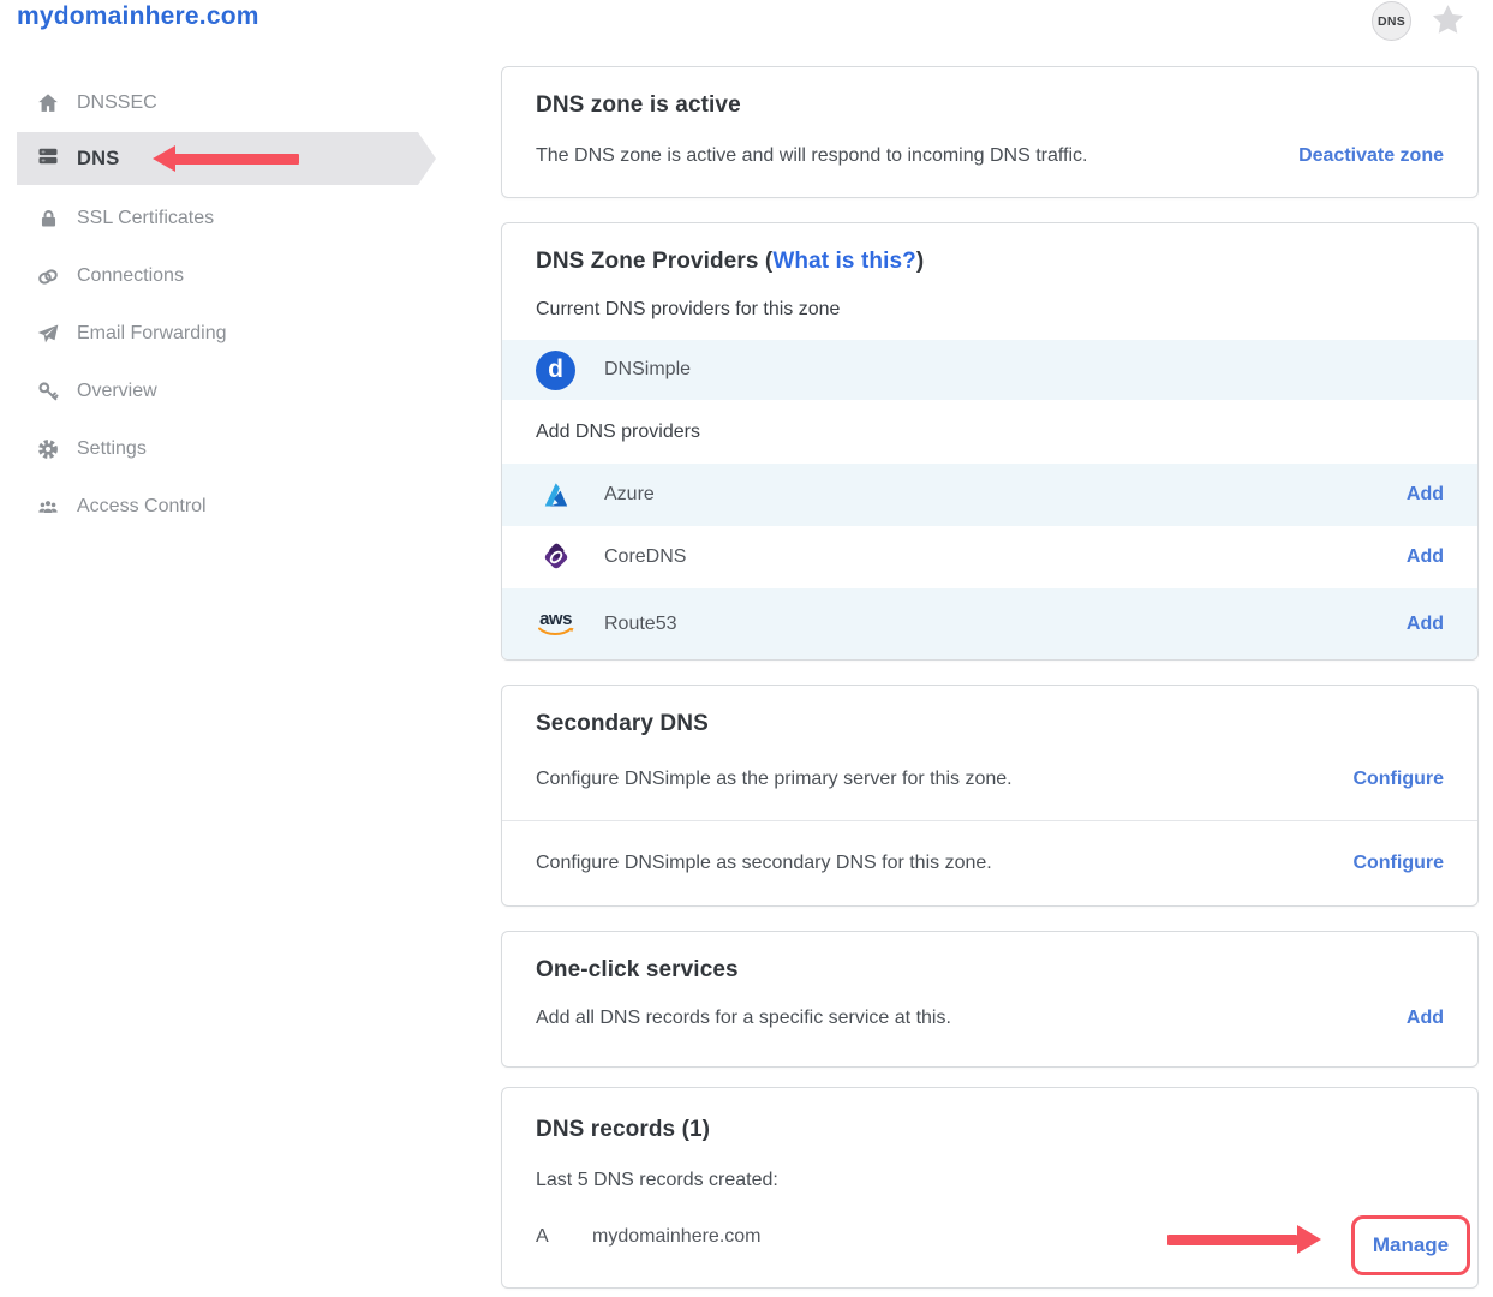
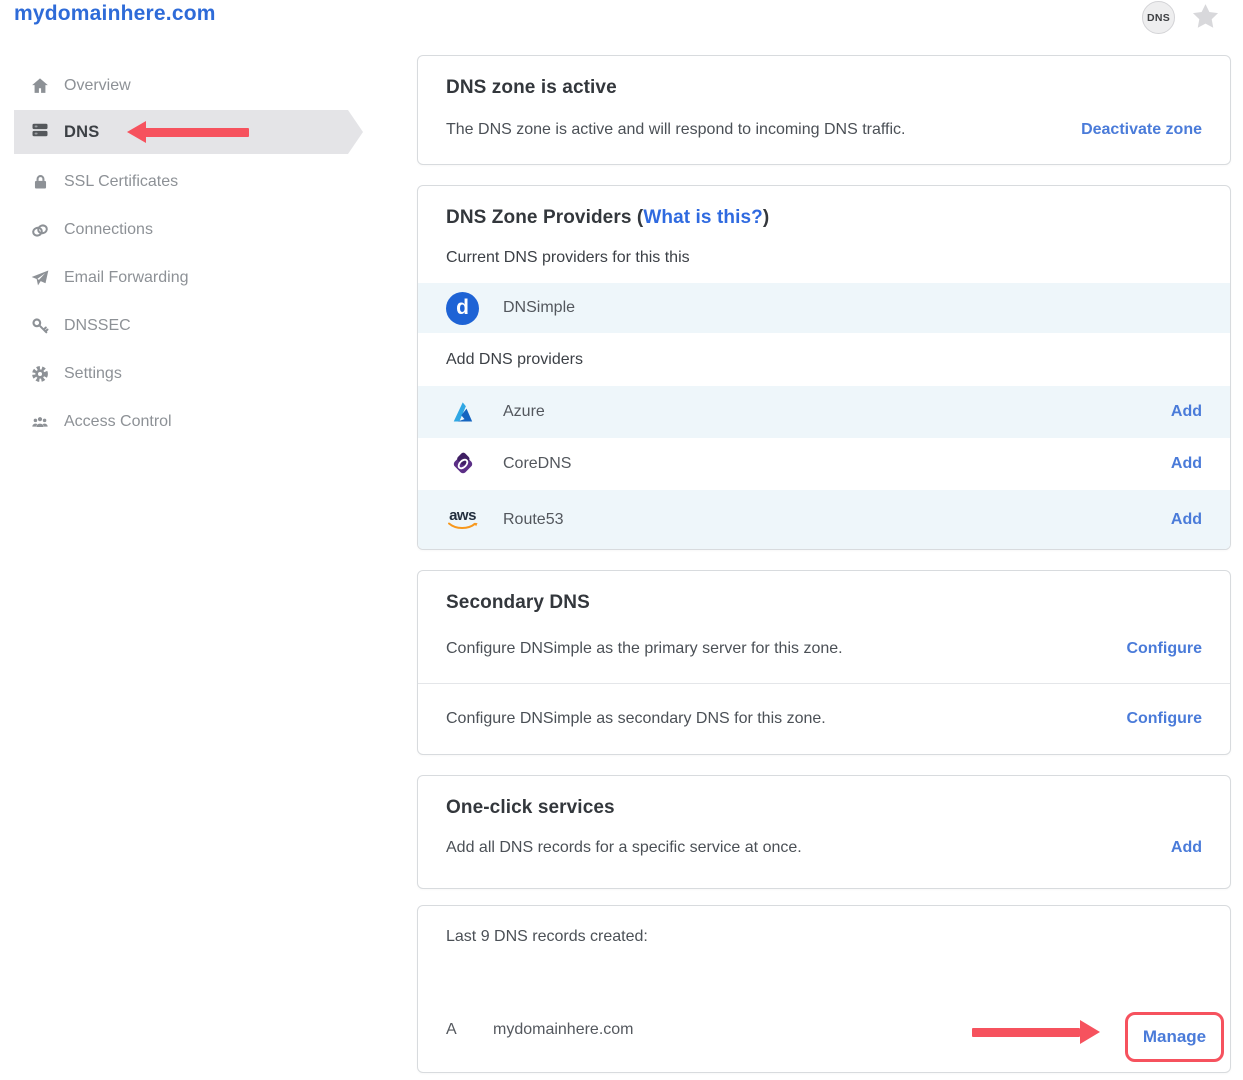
  mydomainhere.com
  DNS
- DNSSEC
+ Overview
  DNS
  SSL Certificates
  Connections
  Email Forwarding
- Overview
+ DNSSEC
  Settings
  Access Control
  DNS zone is active
  The DNS zone is active and will respond to incoming DNS traffic.
  Deactivate zone
  DNS Zone Providers (What is this?)
- Current DNS providers for this zone
+ Current DNS providers for this this
  d
  DNSimple
  Add DNS providers
  Azure
  Add
  CoreDNS
  Add
  aws
  Route53
  Add
  Secondary DNS
  Configure DNSimple as the primary server for this zone.
  Configure
  Configure DNSimple as secondary DNS for this zone.
  Configure
  One-click services
- Add all DNS records for a specific service at this.
+ Add all DNS records for a specific service at once.
  Add
- DNS records (1)
- Last 5 DNS records created:
+ Last 9 DNS records created:
  A
  mydomainhere.com
  Manage
